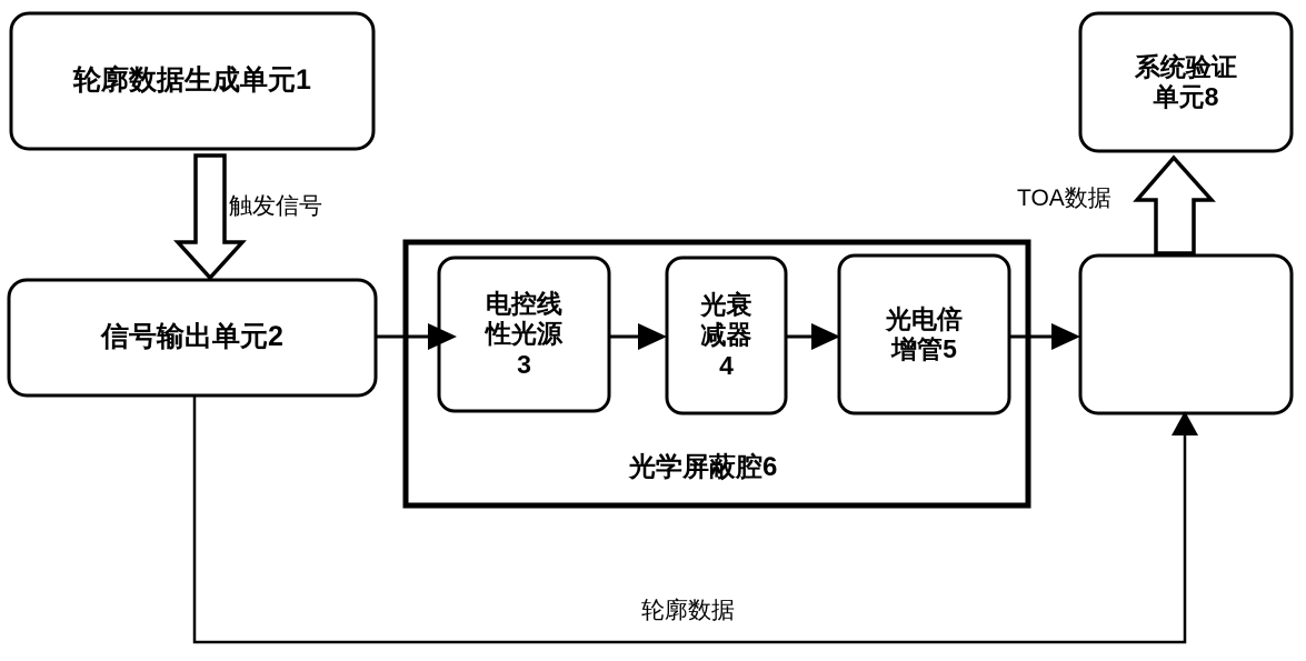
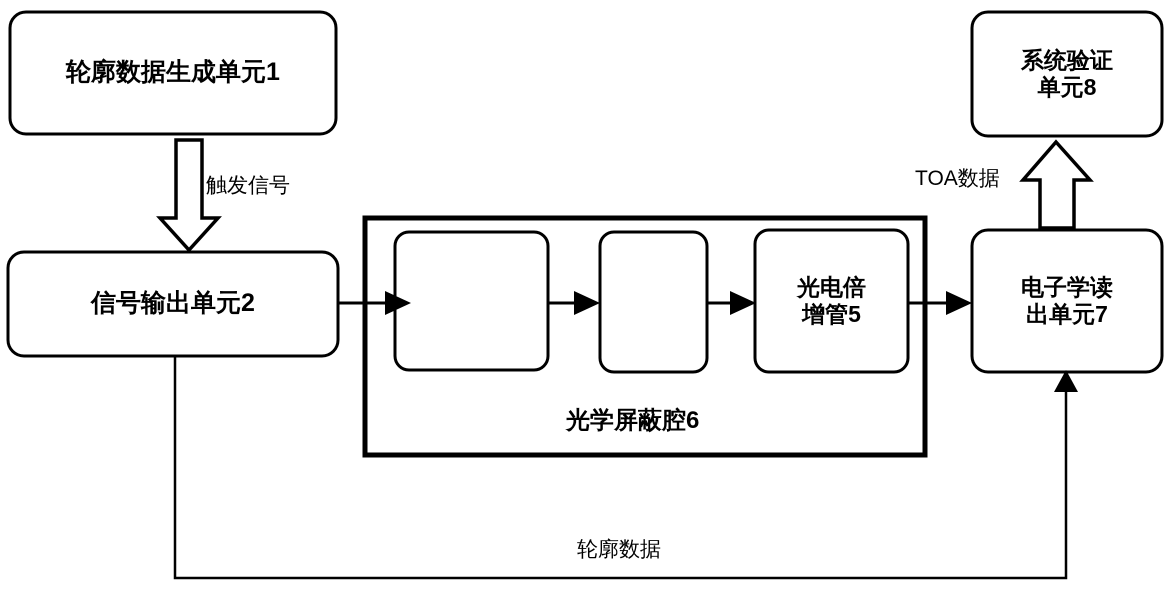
  轮廓数据生成单元1
  信号输出单元2
- 电控线
- 性光源
- 3
- 光衰
- 减器
- 4
  光电倍
  增管5
+ 电子学读
+ 出单元7
  系统验证
  单元8
  光学屏蔽腔6
  触发信号
  TOA数据
  轮廓数据
